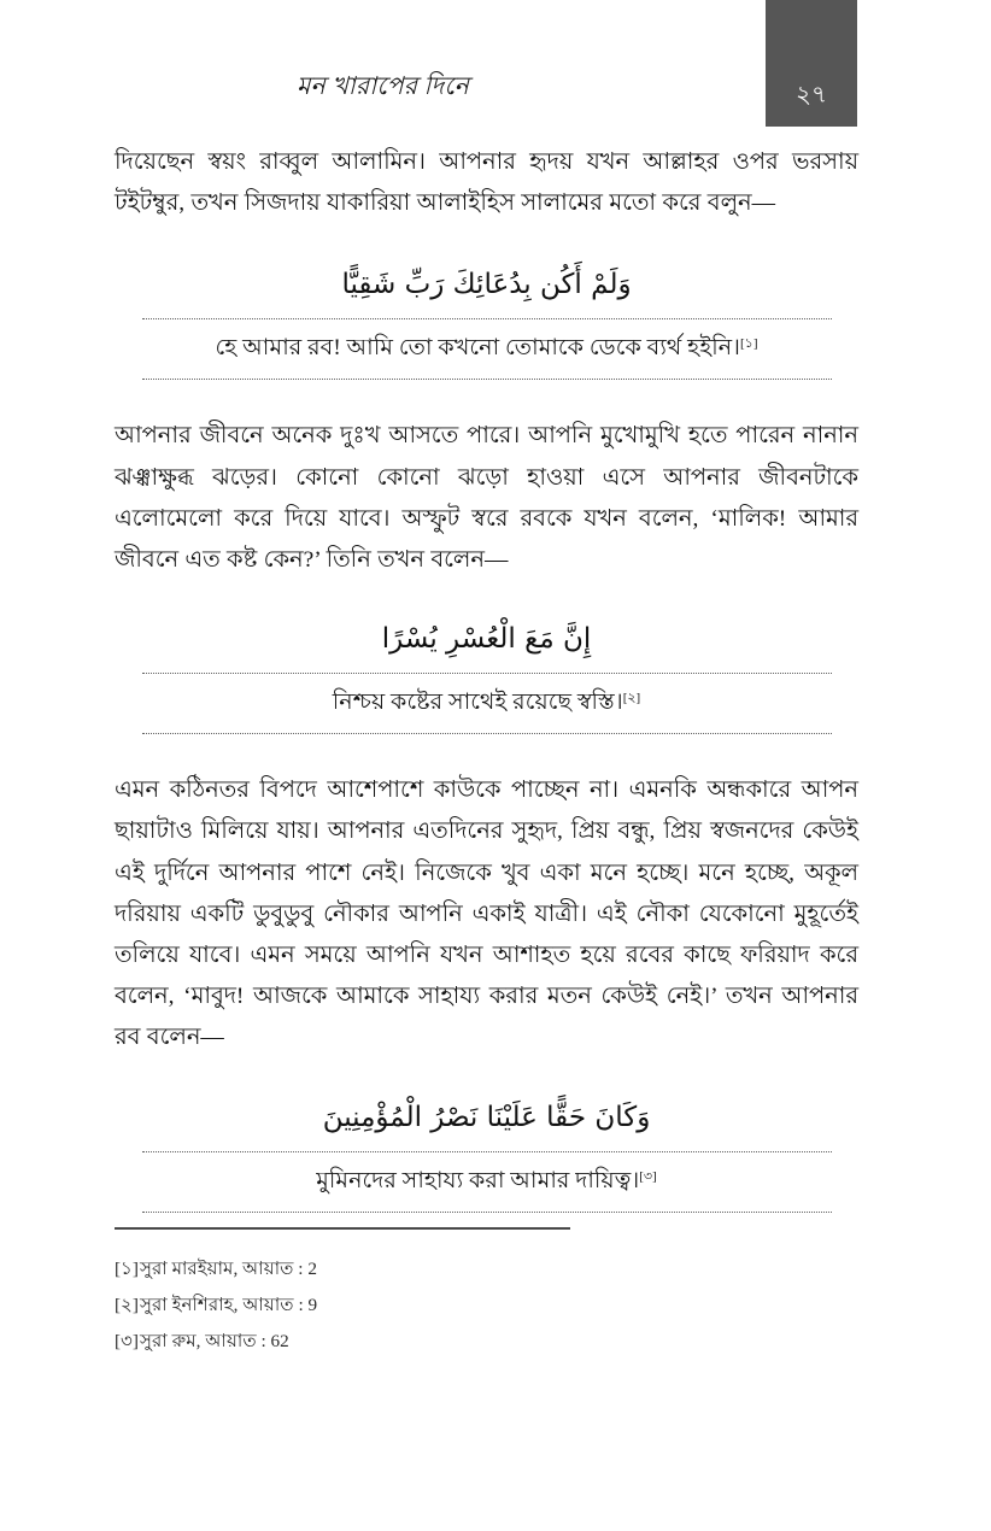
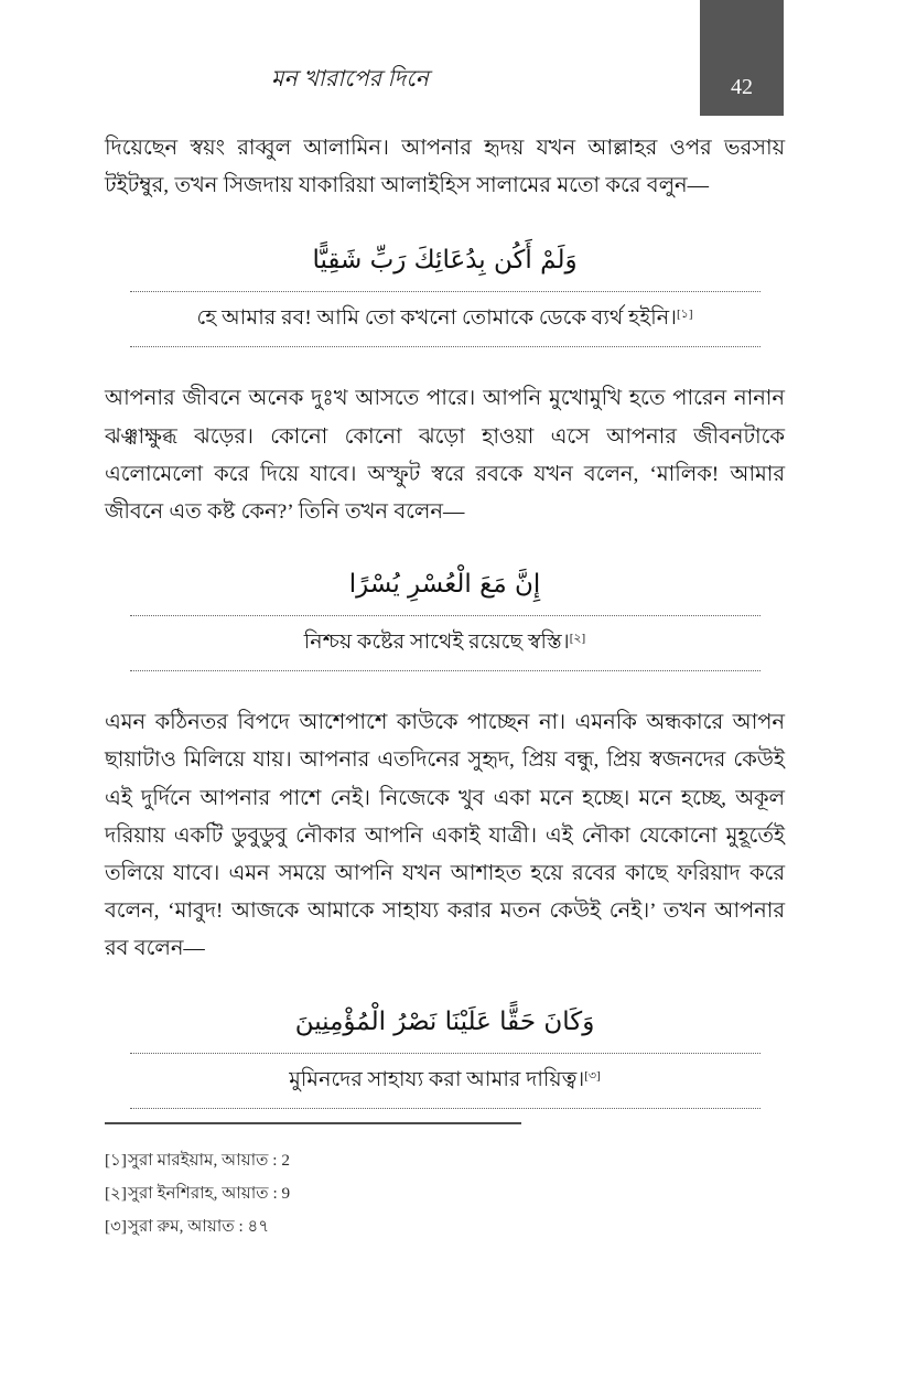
  মন খারাপের দিনে
- ২৭
+ 42
  দিয়েছেন স্বয়ং রাব্বুল আলামিন। আপনার হৃদয় যখন আল্লাহর ওপর ভরসায় টইটম্বুর, তখন সিজদায় যাকারিয়া আলাইহিস সালামের মতো করে বলুন—
  وَلَمْ أَكُن بِدُعَائِكَ رَبِّ شَقِيًّا
  হে আমার রব! আমি তো কখনো তোমাকে ডেকে ব্যর্থ হইনি।[১]
  আপনার জীবনে অনেক দুঃখ আসতে পারে। আপনি মুখোমুখি হতে পারেন নানান ঝঞ্ঝাক্ষুব্ধ ঝড়ের। কোনো কোনো ঝড়ো হাওয়া এসে আপনার জীবনটাকে এলোমেলো করে দিয়ে যাবে। অস্ফুট স্বরে রবকে যখন বলেন, ‘মালিক! আমার জীবনে এত কষ্ট কেন?’ তিনি তখন বলেন—
  إِنَّ مَعَ الْعُسْرِ يُسْرًا
  নিশ্চয় কষ্টের সাথেই রয়েছে স্বস্তি।[২]
  এমন কঠিনতর বিপদে আশেপাশে কাউকে পাচ্ছেন না। এমনকি অন্ধকারে আপন ছায়াটাও মিলিয়ে যায়। আপনার এতদিনের সুহৃদ, প্রিয় বন্ধু, প্রিয় স্বজনদের কেউই এই দুর্দিনে আপনার পাশে নেই। নিজেকে খুব একা মনে হচ্ছে। মনে হচ্ছে, অকূল দরিয়ায় একটি ডুবুডুবু নৌকার আপনি একাই যাত্রী। এই নৌকা যেকোনো মুহূর্তেই তলিয়ে যাবে। এমন সময়ে আপনি যখন আশাহত হয়ে রবের কাছে ফরিয়াদ করে বলেন, ‘মাবুদ! আজকে আমাকে সাহায্য করার মতন কেউই নেই।’ তখন আপনার রব বলেন—
  وَكَانَ حَقًّا عَلَيْنَا نَصْرُ الْمُؤْمِنِينَ
  মুমিনদের সাহায্য করা আমার দায়িত্ব।[৩]
  [১]সুরা মারইয়াম, আয়াত : 2
  [২]সুরা ইনশিরাহ, আয়াত : 9
- [৩]সুরা রুম, আয়াত : 62
+ [৩]সুরা রুম, আয়াত : ৪৭
